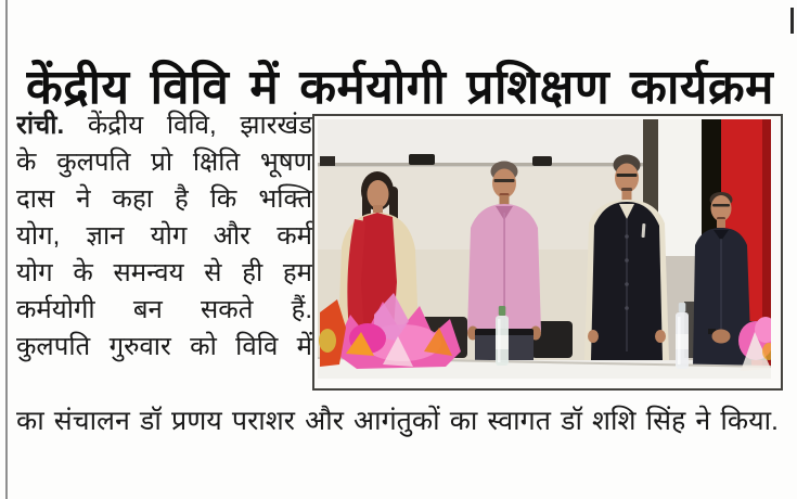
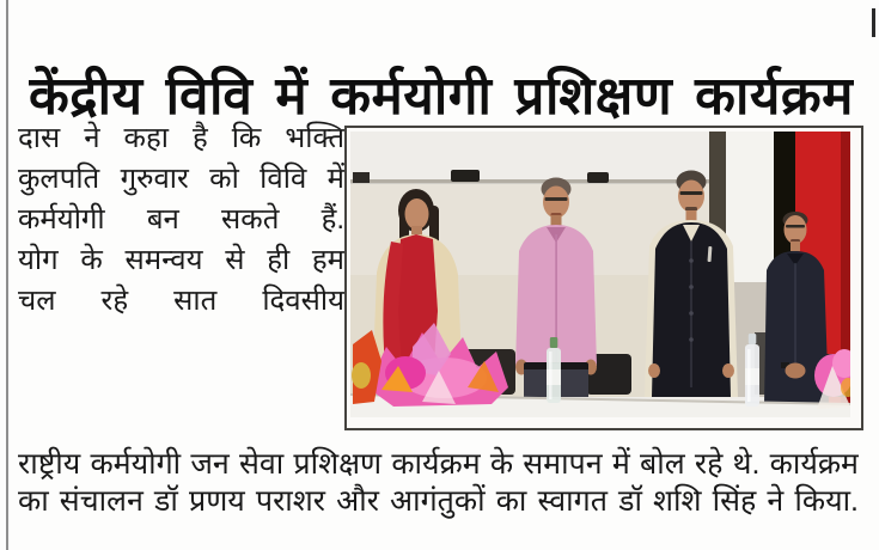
  केंद्रीय विवि में कर्मयोगी प्रशिक्षण कार्यक्रम
- रांची. केंद्रीय विवि, झारखंड
- के कुलपति प्रो क्षिति भूषण
  दास ने कहा है कि भक्ति
- योग, ज्ञान योग और कर्म
- योग के समन्वय से ही हम
+ कुलपति गुरुवार को विवि में
  कर्मयोगी बन सकते हैं.
- कुलपति गुरुवार को विवि में
+ योग के समन्वय से ही हम
+ चल रहे सात दिवसीय
+ राष्ट्रीय कर्मयोगी जन सेवा प्रशिक्षण कार्यक्रम के समापन में बोल रहे थे. कार्यक्रम
  का संचालन डॉ प्रणय पराशर और आगंतुकों का स्वागत डॉ शशि सिंह ने किया.
